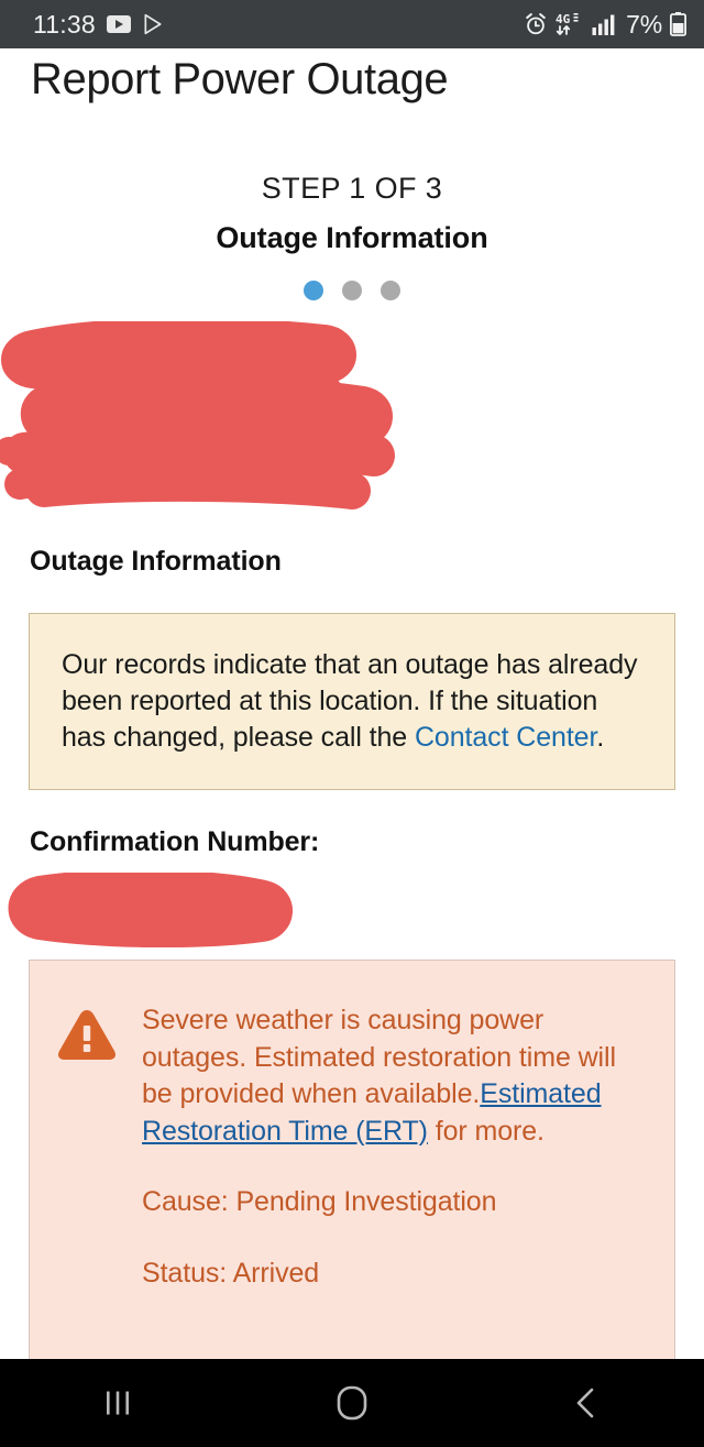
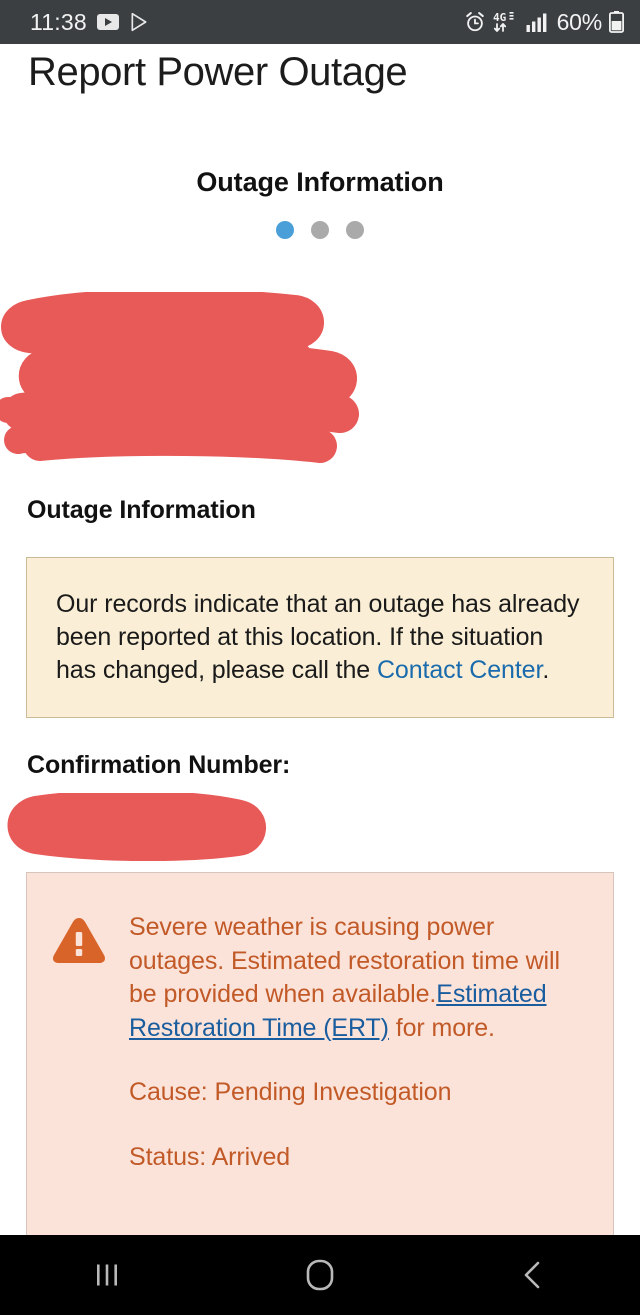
  11:38
  4G
- 7%
+ 60%
  Report Power Outage
- STEP 1 OF 3
  Outage Information
  Outage Information
  Our records indicate that an outage has already been reported at this location. If the situation has changed, please call the Contact Center.
  Confirmation Number:
  Severe weather is causing power outages. Estimated restoration time will be provided when available.Estimated Restoration Time (ERT) for more.
  Cause: Pending Investigation
  Status: Arrived
